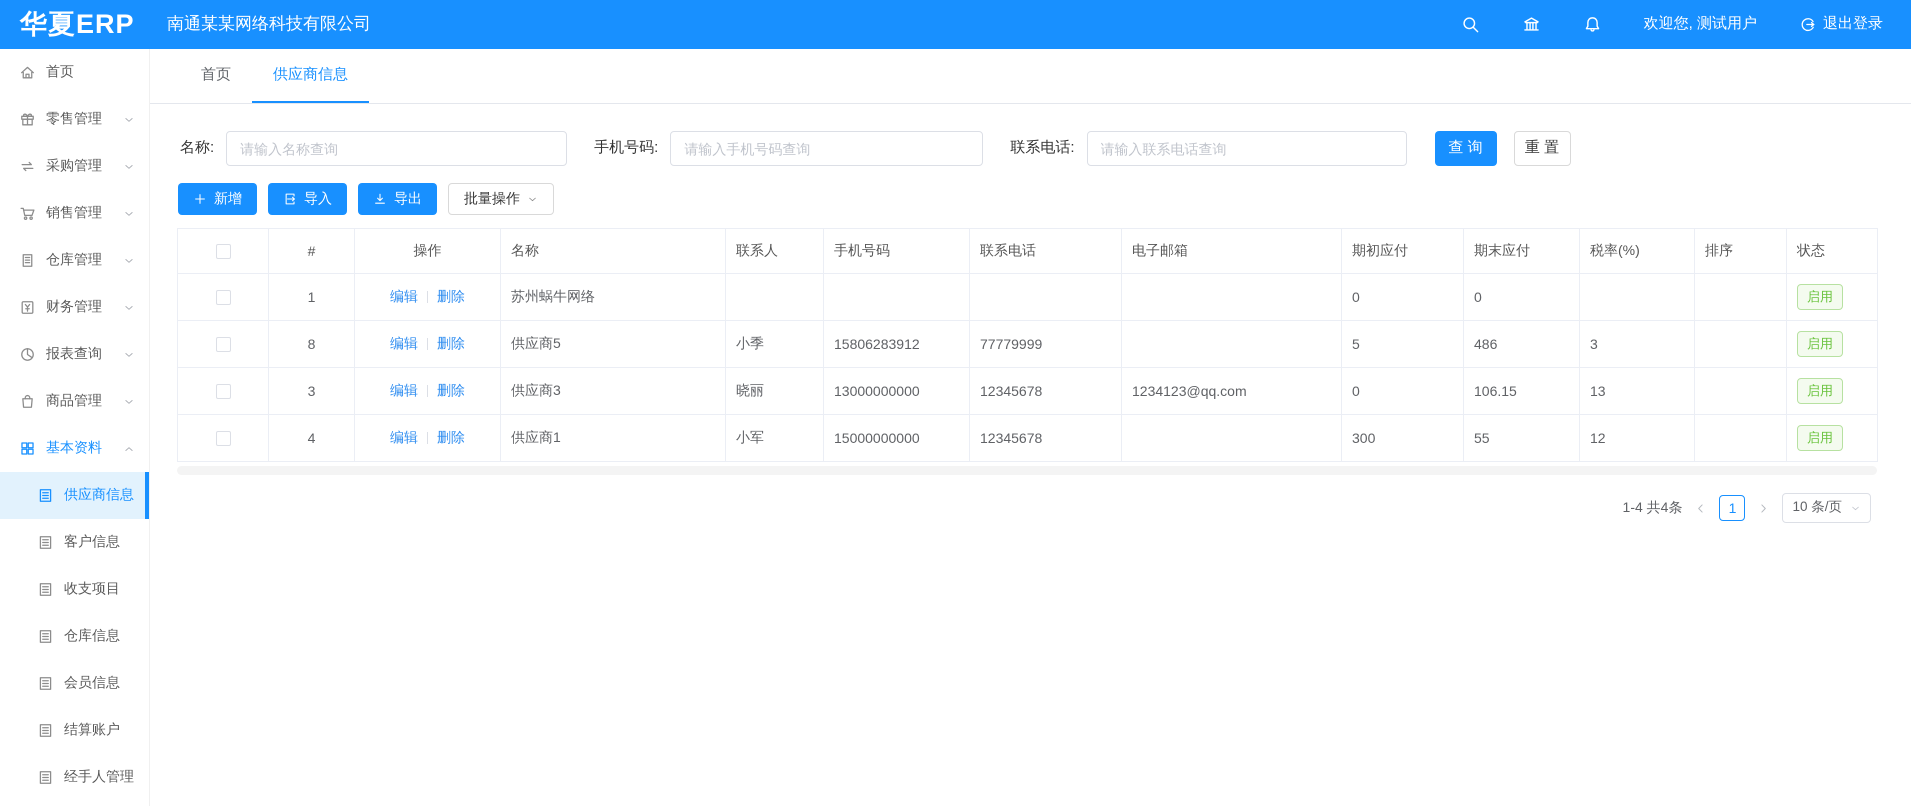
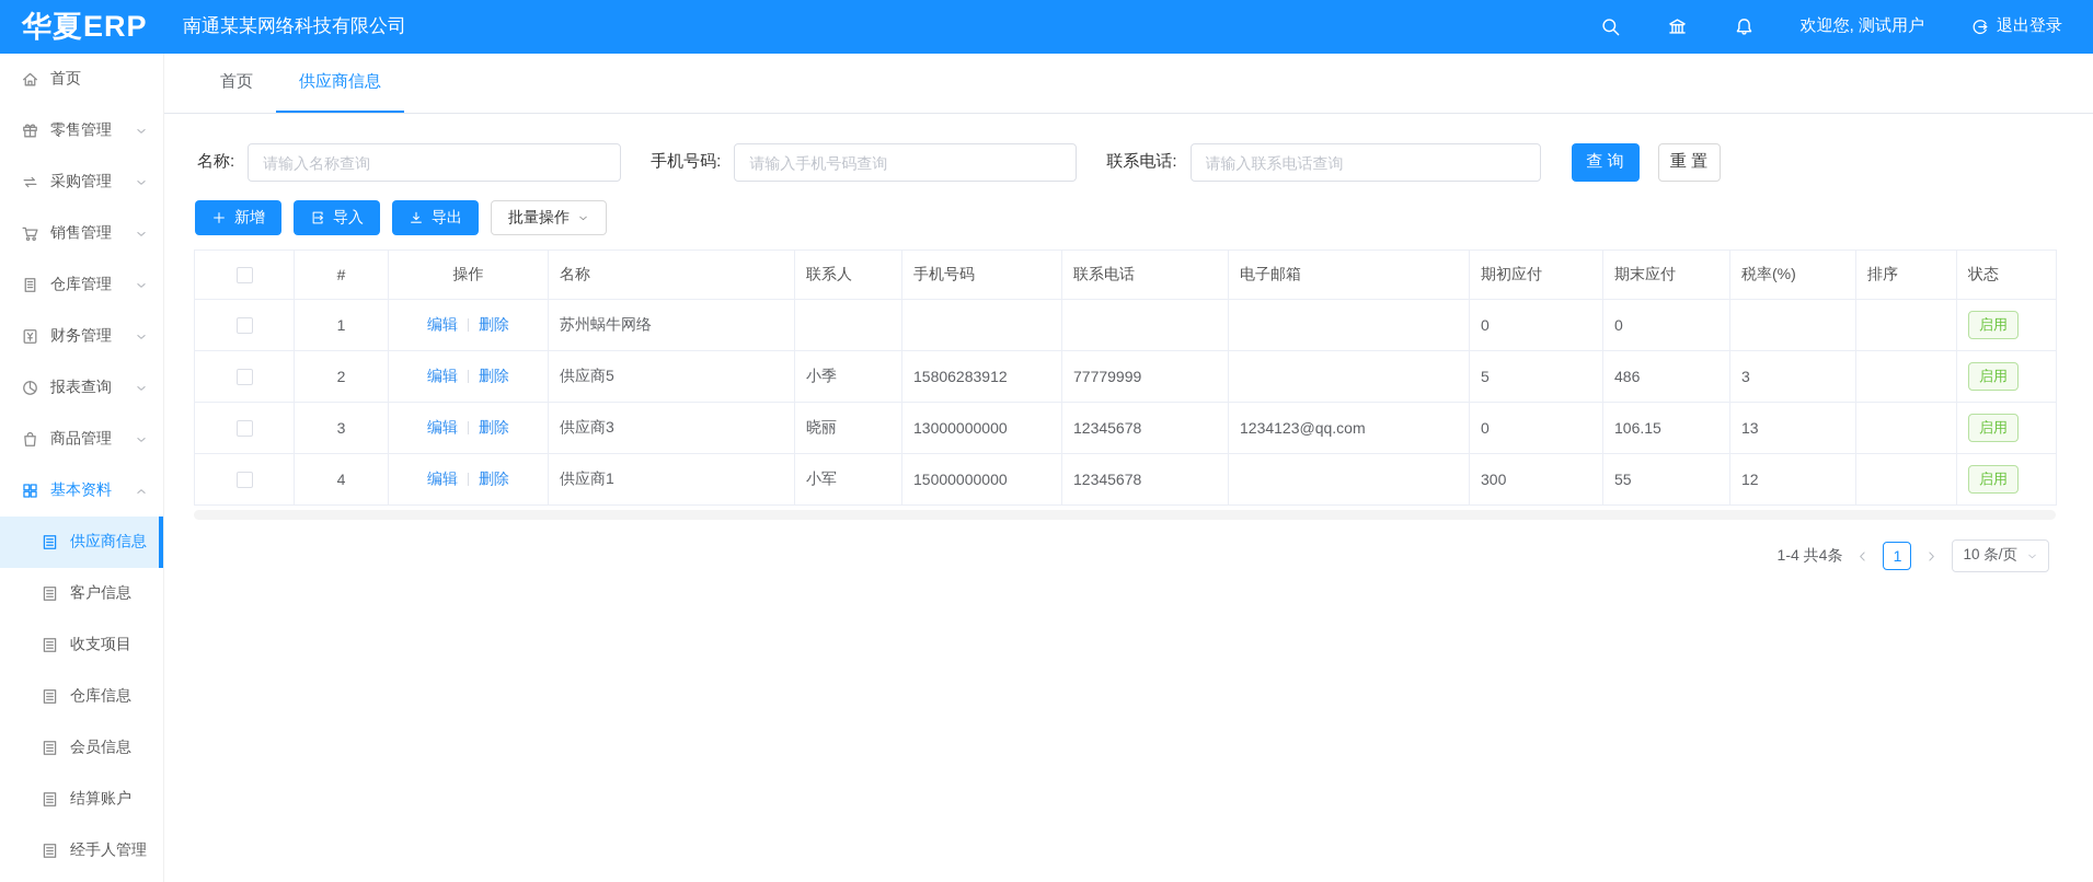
  华夏ERP
  南通某某网络科技有限公司
  欢迎您, 测试用户
  退出登录
  首页
  零售管理
  采购管理
  销售管理
  仓库管理
  财务管理
  报表查询
  商品管理
  基本资料
  供应商信息
  客户信息
  收支项目
  仓库信息
  会员信息
  结算账户
  经手人管理
  首页
  供应商信息
  名称:
  请输入名称查询
  手机号码:
  请输入手机号码查询
  联系电话:
  请输入联系电话查询
  查 询
  重 置
  新增
  导入
  导出
  批量操作
  	#	操作	名称	联系人	手机号码	联系电话	电子邮箱	期初应付	期末应付	税率(%)	排序	状态
  	1	编辑 删除	苏州蜗牛网络					0	0			启用
- 	8	编辑 删除	供应商5	小季	15806283912	77779999		5	486	3		启用
+ 	2	编辑 删除	供应商5	小季	15806283912	77779999		5	486	3		启用
  	3	编辑 删除	供应商3	晓丽	13000000000	12345678	1234123@qq.com	0	106.15	13		启用
  	4	编辑 删除	供应商1	小军	15000000000	12345678		300	55	12		启用
  1-4 共4条
  1
  10 条/页
